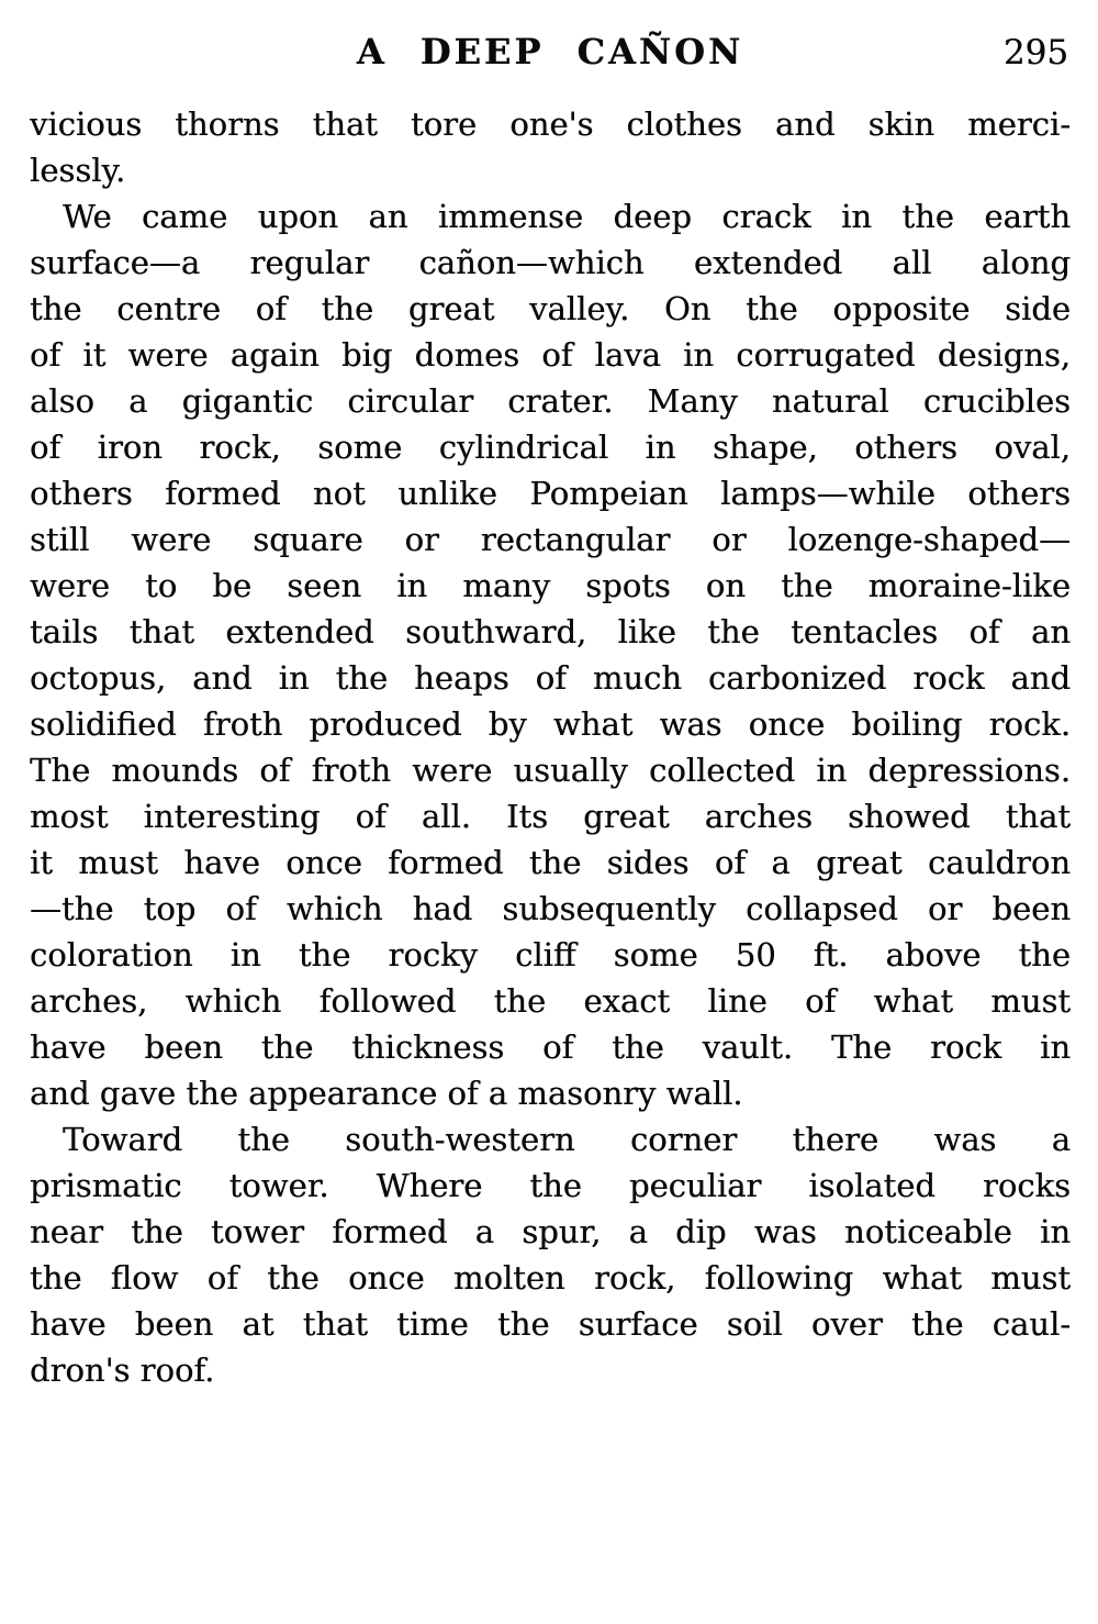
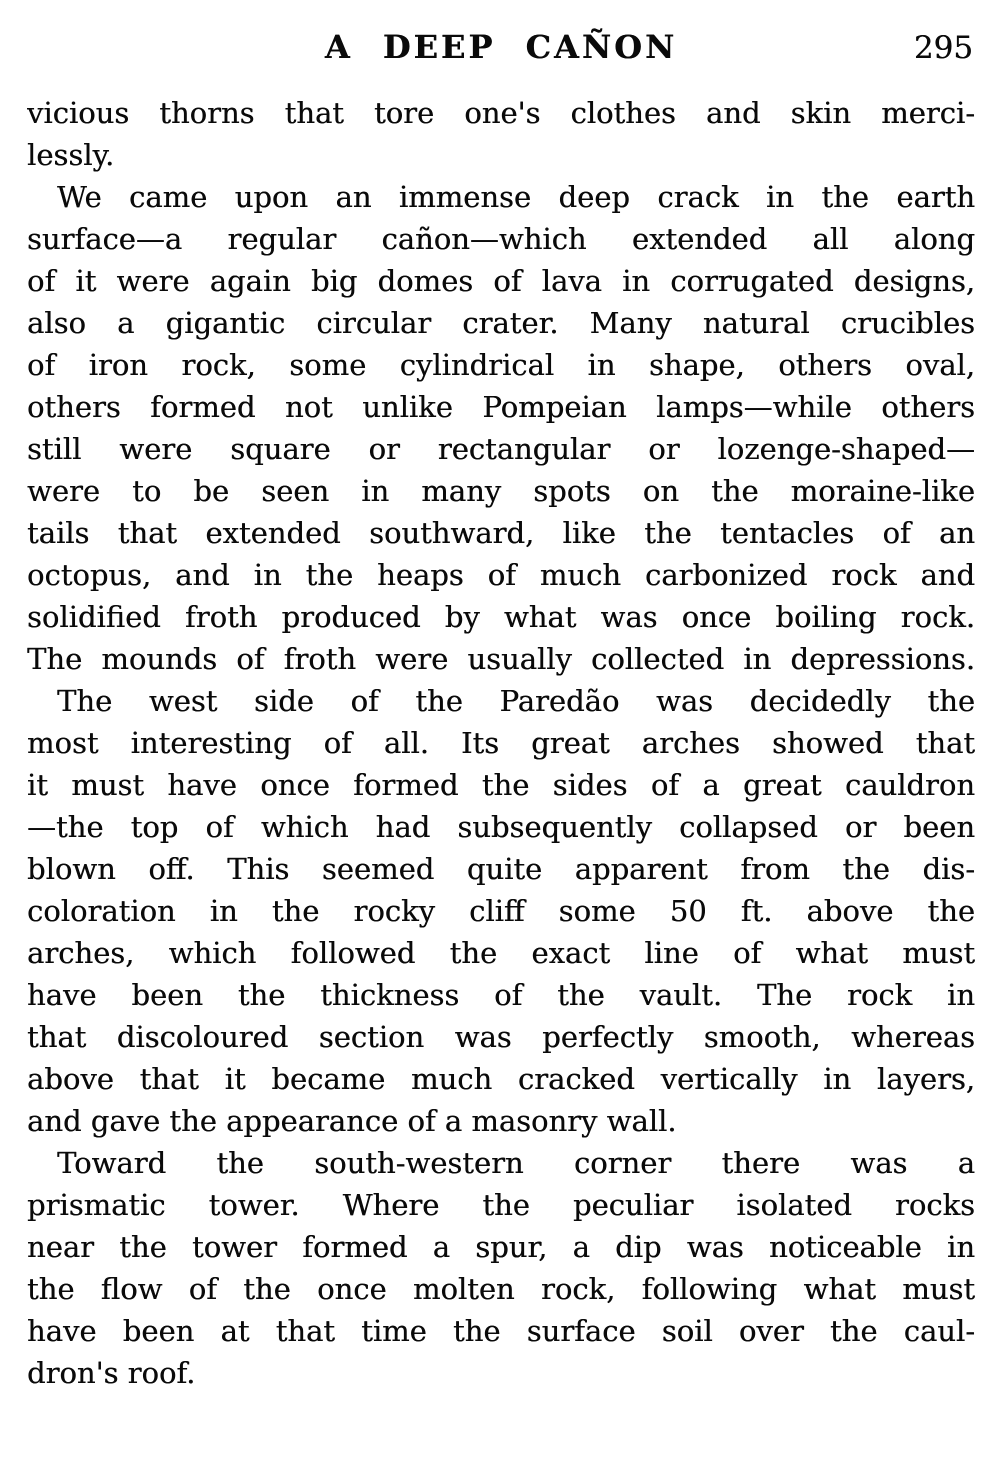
  A DEEP CAÑON
  295
  vicious thorns that tore one's clothes and skin merci-
  lessly.
  We came upon an immense deep crack in the earth
  surface—a regular cañon—which extended all along
- the centre of the great valley. On the opposite side
  of it were again big domes of lava in corrugated designs,
  also a gigantic circular crater. Many natural crucibles
  of iron rock, some cylindrical in shape, others oval,
  others formed not unlike Pompeian lamps—while others
  still were square or rectangular or lozenge-shaped—
  were to be seen in many spots on the moraine-like
  tails that extended southward, like the tentacles of an
  octopus, and in the heaps of much carbonized rock and
  solidified froth produced by what was once boiling rock.
  The mounds of froth were usually collected in depressions.
+ The west side of the Paredão was decidedly the
  most interesting of all. Its great arches showed that
  it must have once formed the sides of a great cauldron
  —the top of which had subsequently collapsed or been
+ blown off. This seemed quite apparent from the dis-
  coloration in the rocky cliff some 50 ft. above the
  arches, which followed the exact line of what must
  have been the thickness of the vault. The rock in
+ that discoloured section was perfectly smooth, whereas
+ above that it became much cracked vertically in layers,
  and gave the appearance of a masonry wall.
  Toward the south-western corner there was a
  prismatic tower. Where the peculiar isolated rocks
  near the tower formed a spur, a dip was noticeable in
  the flow of the once molten rock, following what must
  have been at that time the surface soil over the caul-
  dron's roof.
